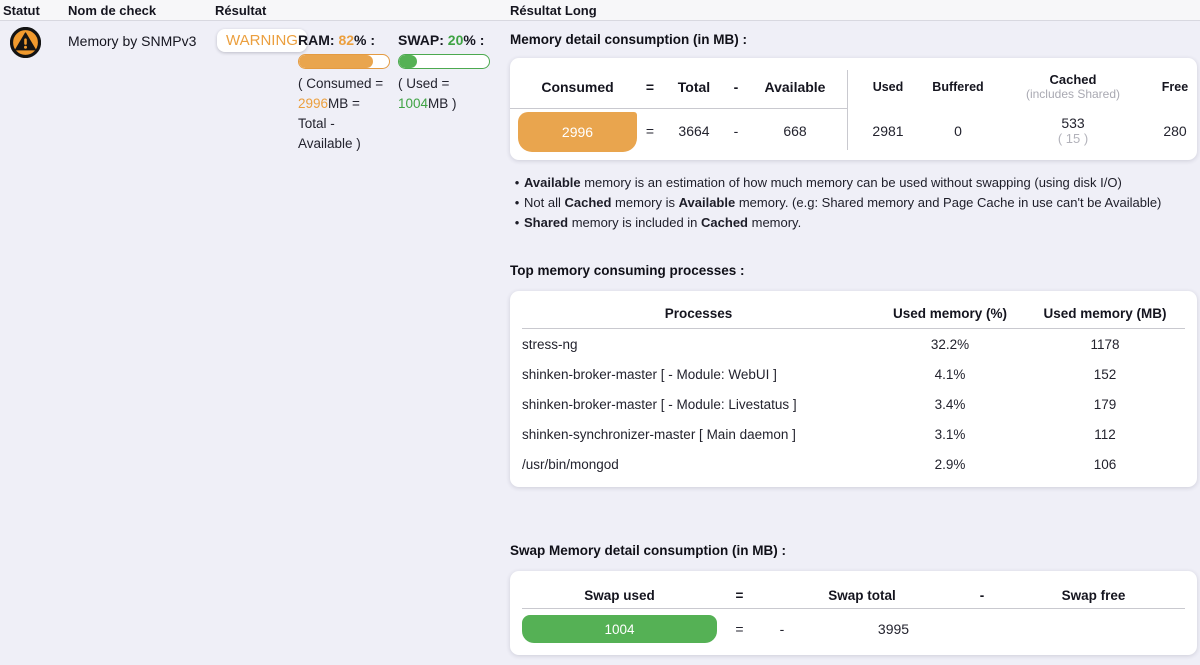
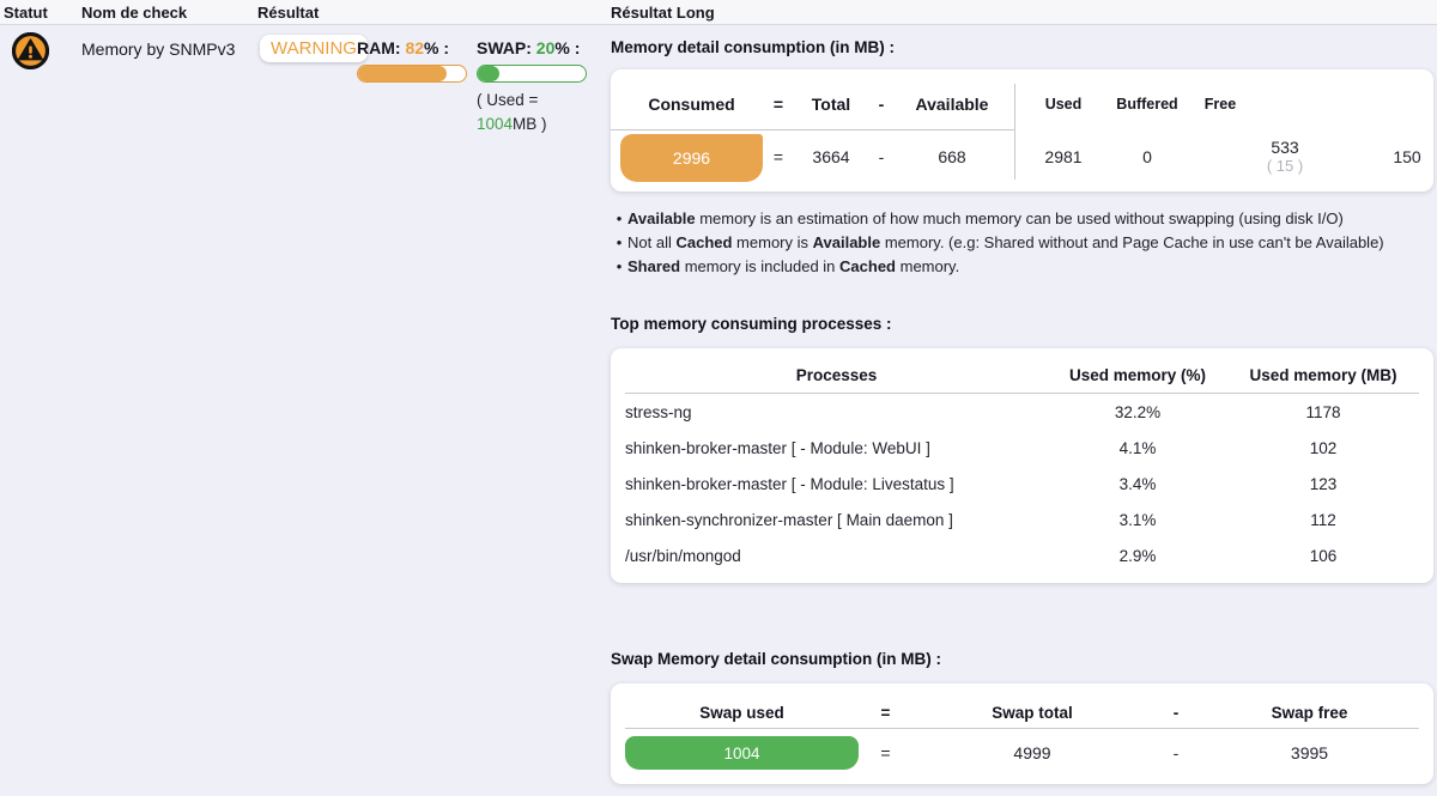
  Statut
  Nom de check
  Résultat
  Résultat Long
  Memory by SNMPv3
  WARNING
  RAM: 82% :
- ( Consumed = 2996MB = Total - Available )
  SWAP: 20% :
  ( Used = 1004MB )
  Memory detail consumption (in MB) :
  Consumed
  =
  Total
  -
  Available
  Used
  Buffered
- Cached
- (includes Shared)
  Free
  2996
  =
  3664
  -
  668
  2981
  0
  533
  ( 15 )
- 280
+ 150
  •
  Available memory is an estimation of how much memory can be used without swapping (using disk I/O)
  •
- Not all Cached memory is Available memory. (e.g: Shared memory and Page Cache in use can't be Available)
+ Not all Cached memory is Available memory. (e.g: Shared without and Page Cache in use can't be Available)
  •
  Shared memory is included in Cached memory.
  Top memory consuming processes :
  Processes
  Used memory (%)
  Used memory (MB)
  stress-ng
  32.2%
  1178
  shinken-broker-master [ - Module: WebUI ]
  4.1%
- 152
+ 102
  shinken-broker-master [ - Module: Livestatus ]
  3.4%
- 179
+ 123
  shinken-synchronizer-master [ Main daemon ]
  3.1%
  112
  /usr/bin/mongod
  2.9%
  106
  Swap Memory detail consumption (in MB) :
  Swap used
  =
  Swap total
  -
  Swap free
  1004
  =
+ 4999
  -
  3995
